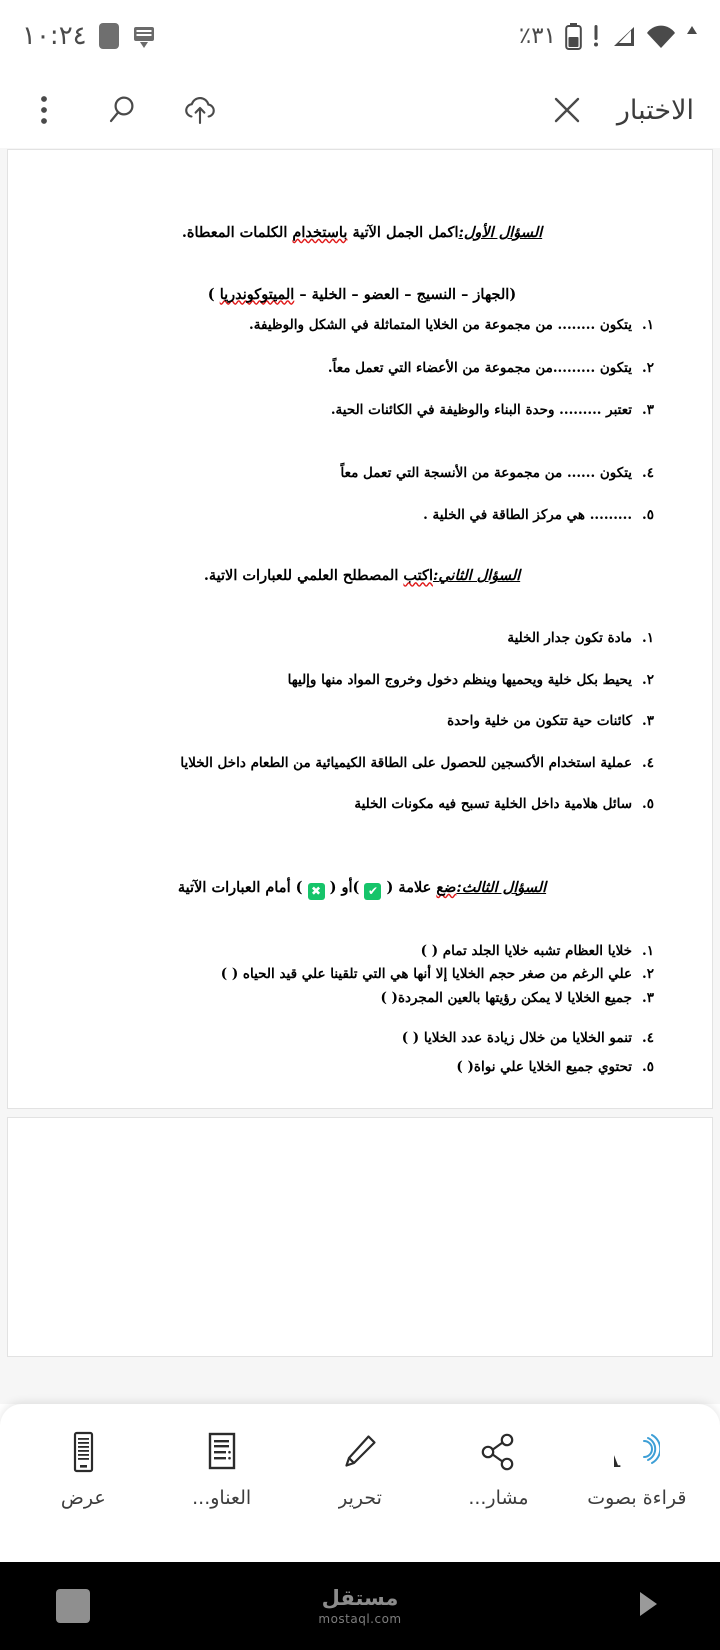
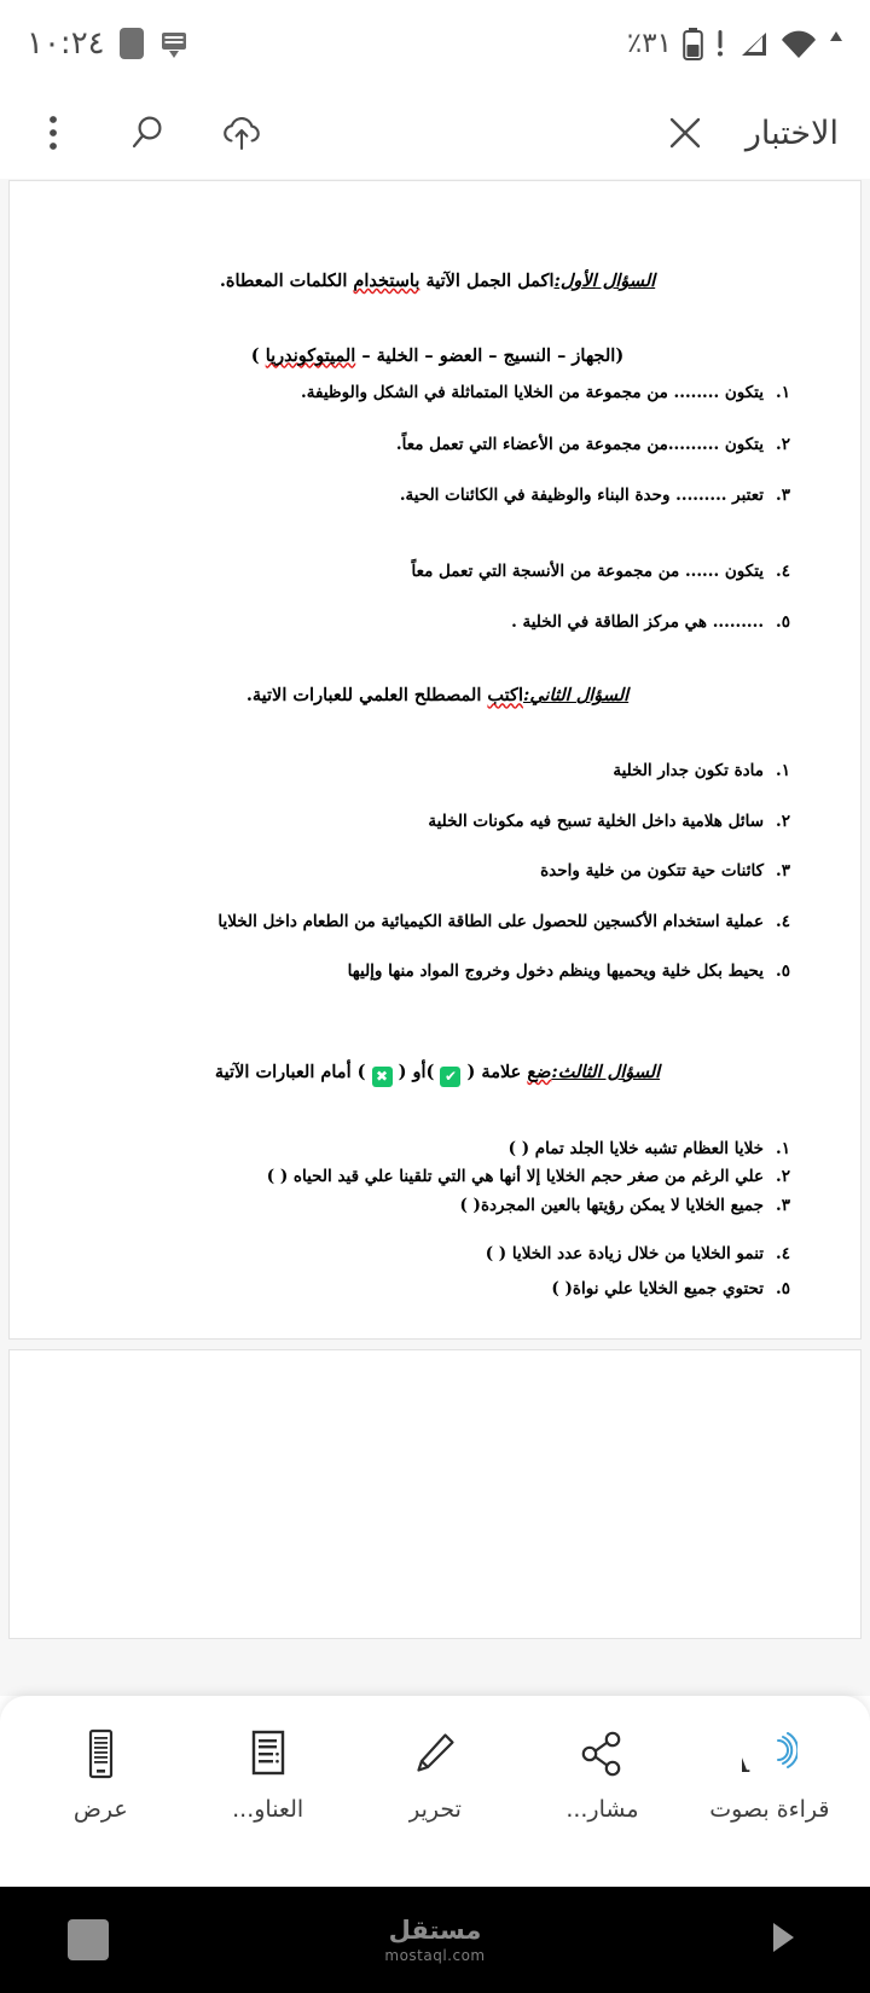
  ٪٣١
  ١٠:٢٤
  الاختبار
  السؤال الأول:اكمل الجمل الآتية باستخدام الكلمات المعطاة.
  (الجهاز – النسيج – العضو – الخلية – الميتوكوندريا )
  ١.
  يتكون ........ من مجموعة من الخلايا المتماثلة في الشكل والوظيفة.
  ٢.
  يتكون .........من مجموعة من الأعضاء التي تعمل معاً.
  ٣.
  تعتبر ......... وحدة البناء والوظيفة في الكائنات الحية.
  ٤.
  يتكون ...... من مجموعة من الأنسجة التي تعمل معاً
  ٥.
  ......... هي مركز الطاقة في الخلية .
  السؤال الثاني:اكتب المصطلح العلمي للعبارات الاتية.
  ١.
  مادة تكون جدار الخلية
  ٢.
- يحيط بكل خلية ويحميها وينظم دخول وخروج المواد منها وإليها
+ سائل هلامية داخل الخلية تسبح فيه مكونات الخلية
  ٣.
  كائنات حية تتكون من خلية واحدة
  ٤.
  عملية استخدام الأكسجين للحصول على الطاقة الكيميائية من الطعام داخل الخلايا
  ٥.
- سائل هلامية داخل الخلية تسبح فيه مكونات الخلية
+ يحيط بكل خلية ويحميها وينظم دخول وخروج المواد منها وإليها
  السؤال الثالث:ضع علامة ( ✔ )أو ( ✖ ) أمام العبارات الآتية
  ١.
  خلايا العظام تشبه خلايا الجلد تمام ( )
  ٢.
  علي الرغم من صغر حجم الخلايا إلا أنها هي التي تلقينا علي قيد الحياه ( )
  ٣.
  جميع الخلايا لا يمكن رؤيتها بالعين المجردة( )
  ٤.
  تنمو الخلايا من خلال زيادة عدد الخلايا ( )
  ٥.
  تحتوي جميع الخلايا علي نواة( )
  قراءة بصوت
  مشار...
  تحرير
  العناو...
  عرض
  مستقل
  mostaql.com
